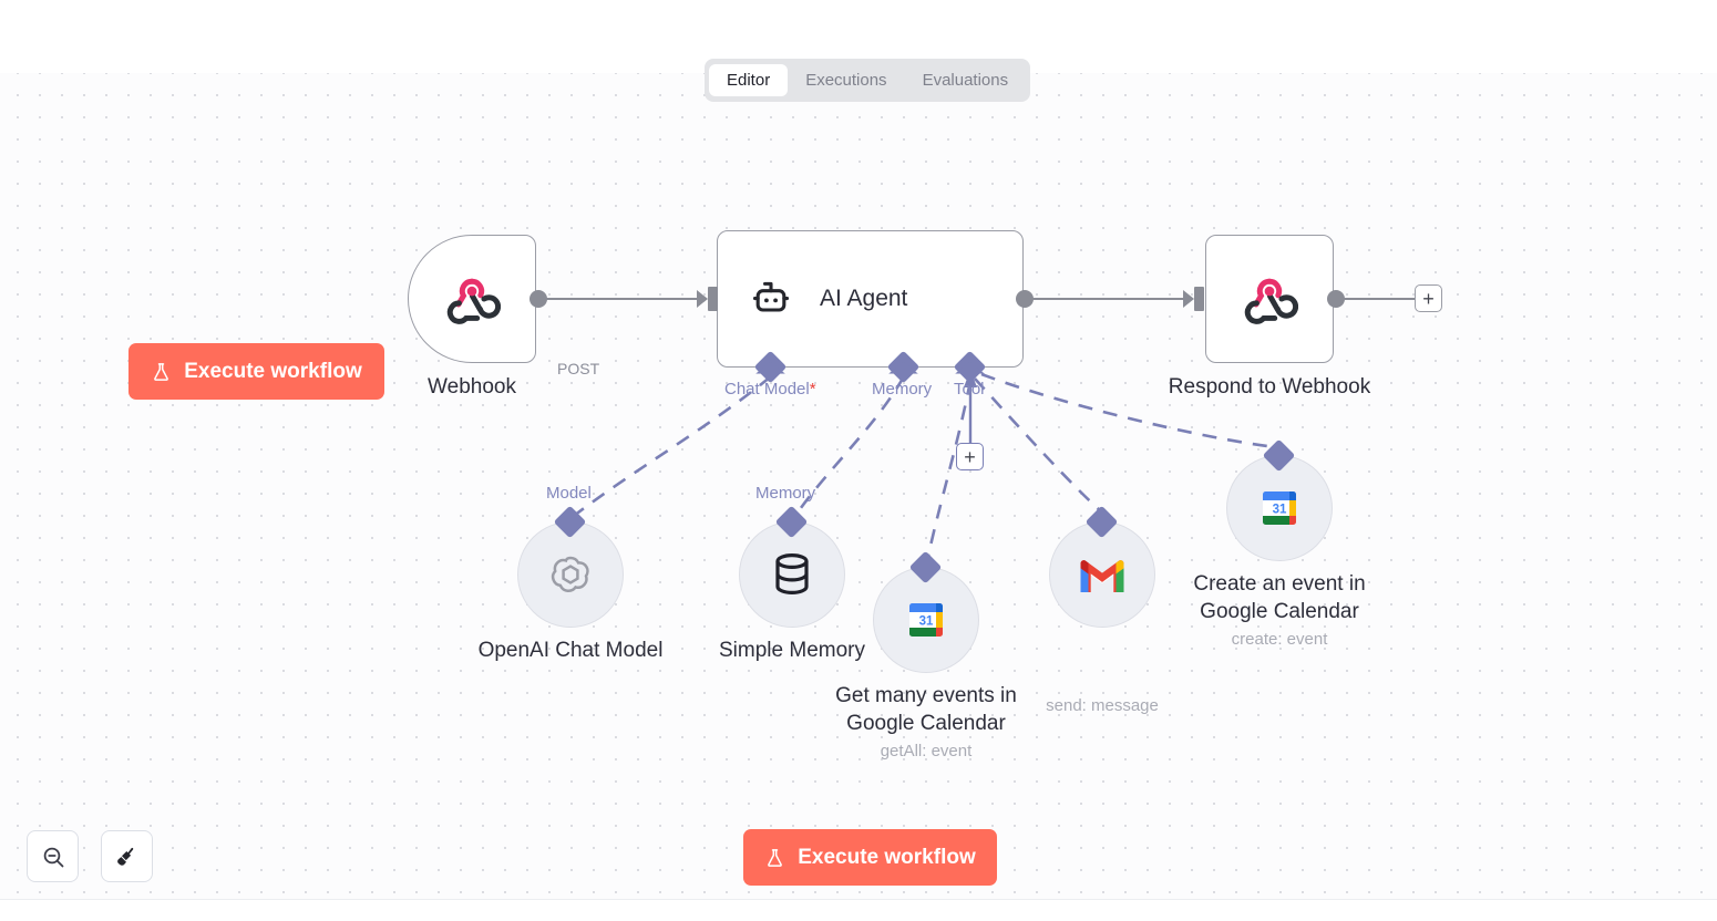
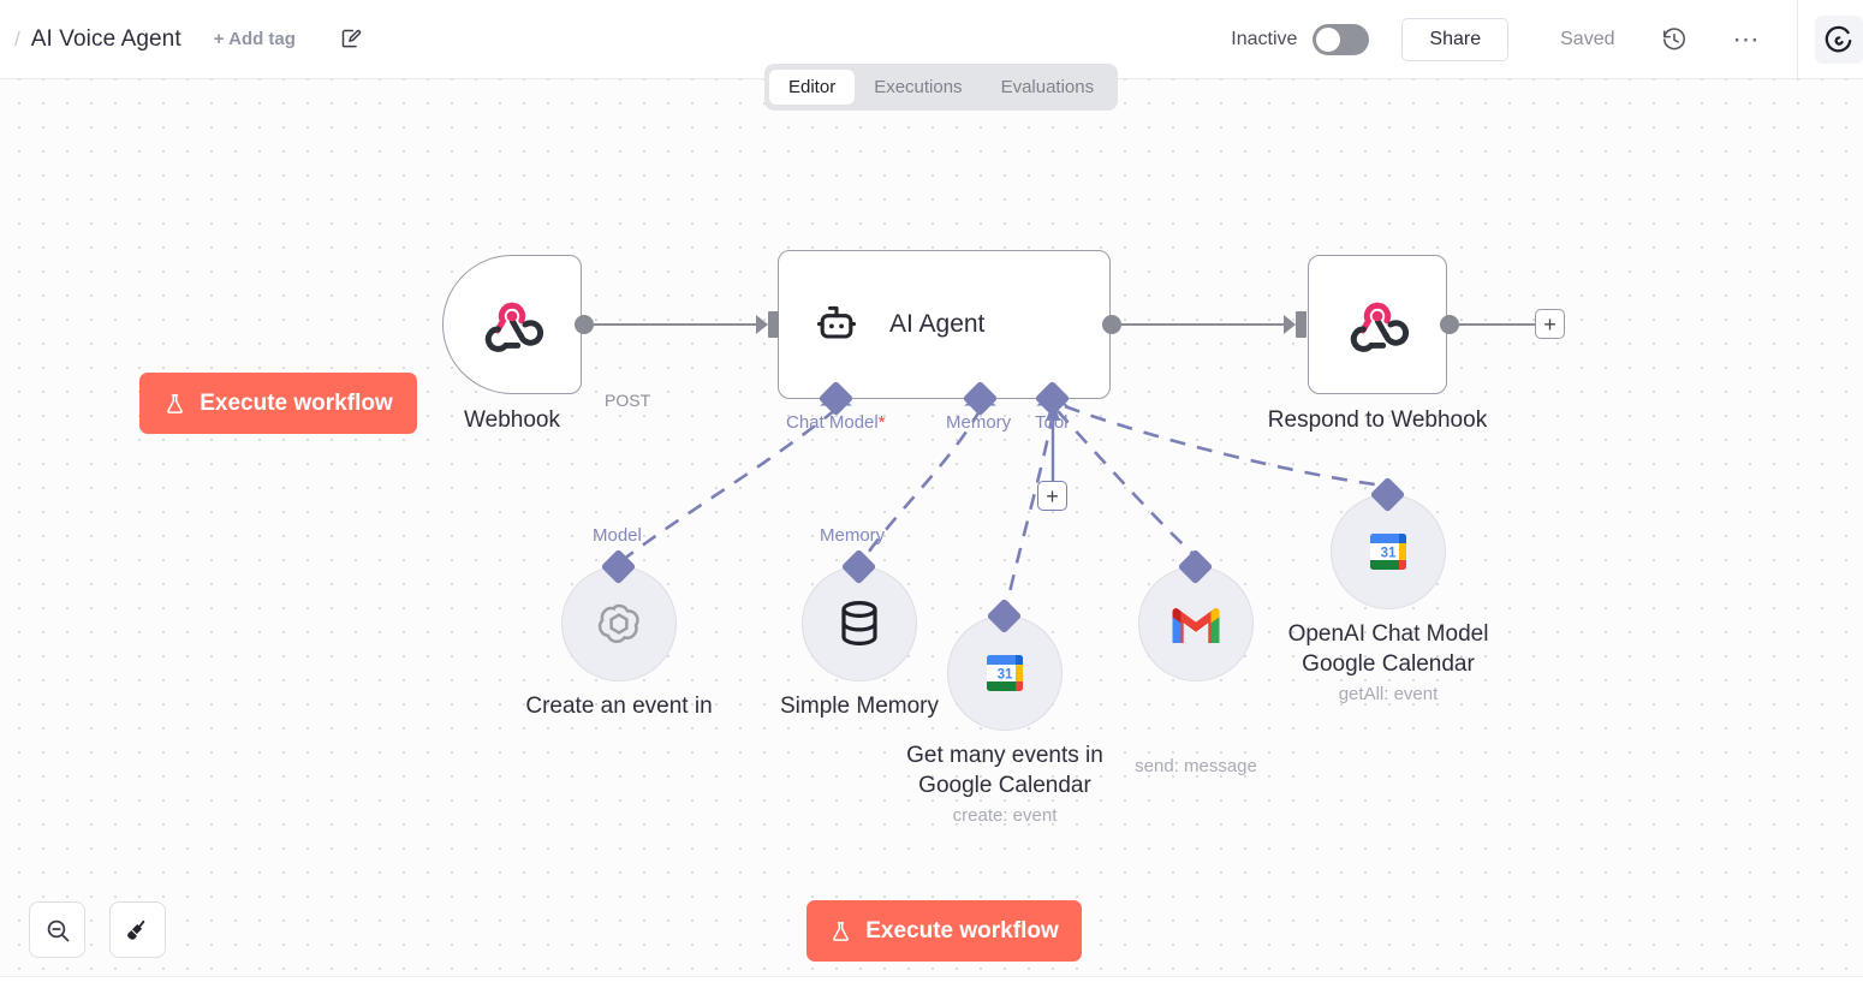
+ /
+ AI Voice Agent
+ + Add tag
+ Inactive
+ Share
+ Saved
+ ⋯
  Editor
  Executions
  Evaluations
  Execute workflow
  Webhook
  POST
  AI Agent
  Chat Model*
  Memory
  Tool
  +
  Respond to Webhook
  +
  Model
- OpenAI Chat Model
+ Create an event in
  Memory
  Simple Memory
  31
  Get many events in
  Google Calendar
- getAll: event
+ create: event
  send: message
  31
- Create an event in
+ OpenAI Chat Model
  Google Calendar
- create: event
+ getAll: event
  Execute workflow
